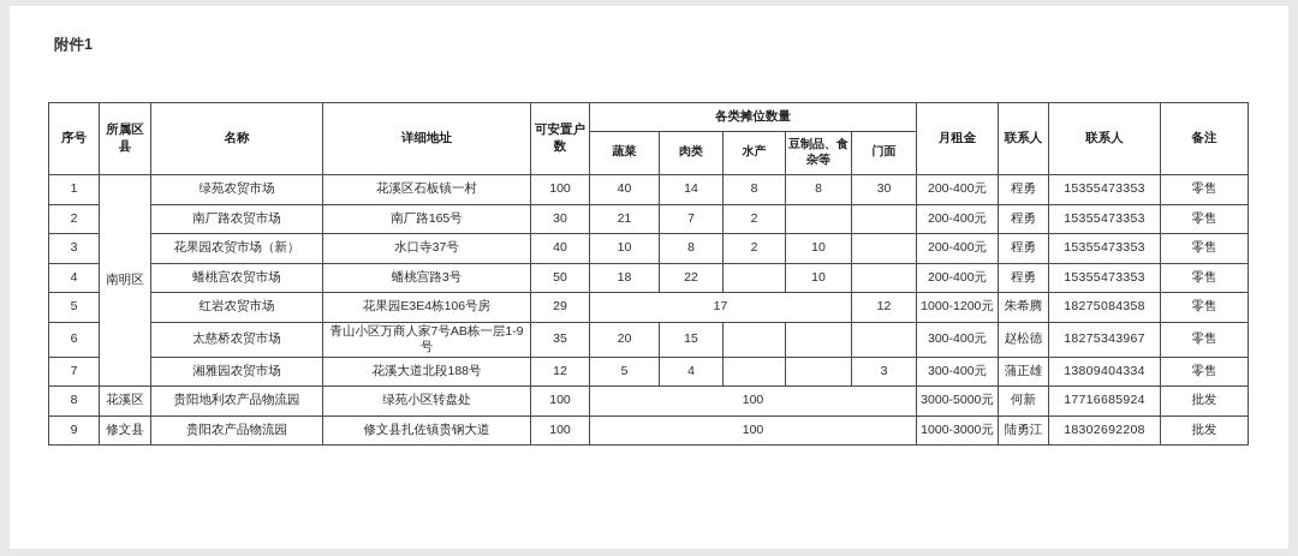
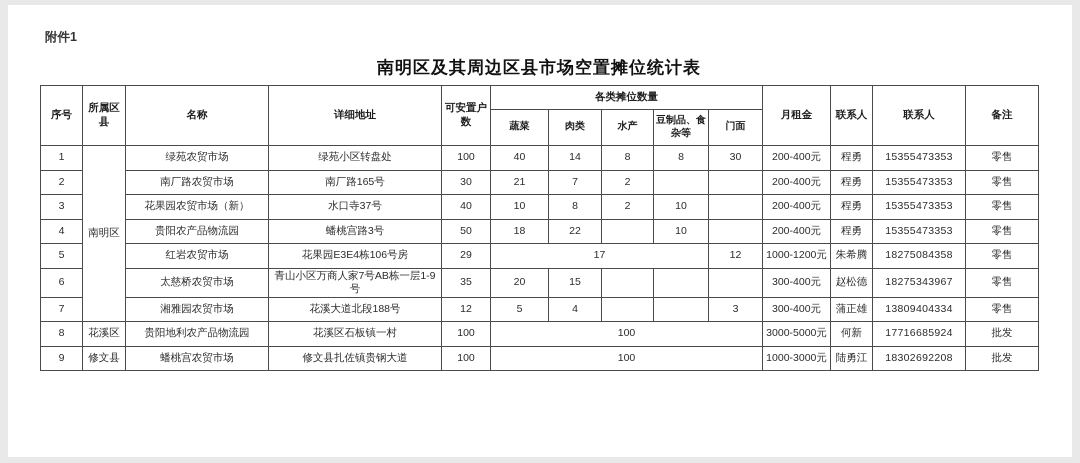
  附件1
+ 南明区及其周边区县市场空置摊位统计表
  序号	所属区县	名称	详细地址	可安置户数	各类摊位数量	月租金	联系人	联系人	备注
  蔬菜	肉类	水产	豆制品、食杂等	门面
- 1	南明区	绿苑农贸市场	花溪区石板镇一村	100	40	14	8	8	30	200-400元	程勇	15355473353	零售
+ 1	南明区	绿苑农贸市场	绿苑小区转盘处	100	40	14	8	8	30	200-400元	程勇	15355473353	零售
  2	南厂路农贸市场	南厂路165号	30	21	7	2			200-400元	程勇	15355473353	零售
  3	花果园农贸市场（新）	水口寺37号	40	10	8	2	10		200-400元	程勇	15355473353	零售
- 4	蟠桃宫农贸市场	蟠桃宫路3号	50	18	22		10		200-400元	程勇	15355473353	零售
+ 4	贵阳农产品物流园	蟠桃宫路3号	50	18	22		10		200-400元	程勇	15355473353	零售
  5	红岩农贸市场	花果园E3E4栋106号房	29	17	12	1000-1200元	朱希腾	18275084358	零售
  6	太慈桥农贸市场	青山小区万商人家7号AB栋一层1-9号	35	20	15				300-400元	赵松德	18275343967	零售
  7	湘雅园农贸市场	花溪大道北段188号	12	5	4			3	300-400元	蒲正雄	13809404334	零售
- 8	花溪区	贵阳地利农产品物流园	绿苑小区转盘处	100	100	3000-5000元	何新	17716685924	批发
+ 8	花溪区	贵阳地利农产品物流园	花溪区石板镇一村	100	100	3000-5000元	何新	17716685924	批发
- 9	修文县	贵阳农产品物流园	修文县扎佐镇贵钢大道	100	100	1000-3000元	陆勇江	18302692208	批发
+ 9	修文县	蟠桃宫农贸市场	修文县扎佐镇贵钢大道	100	100	1000-3000元	陆勇江	18302692208	批发
